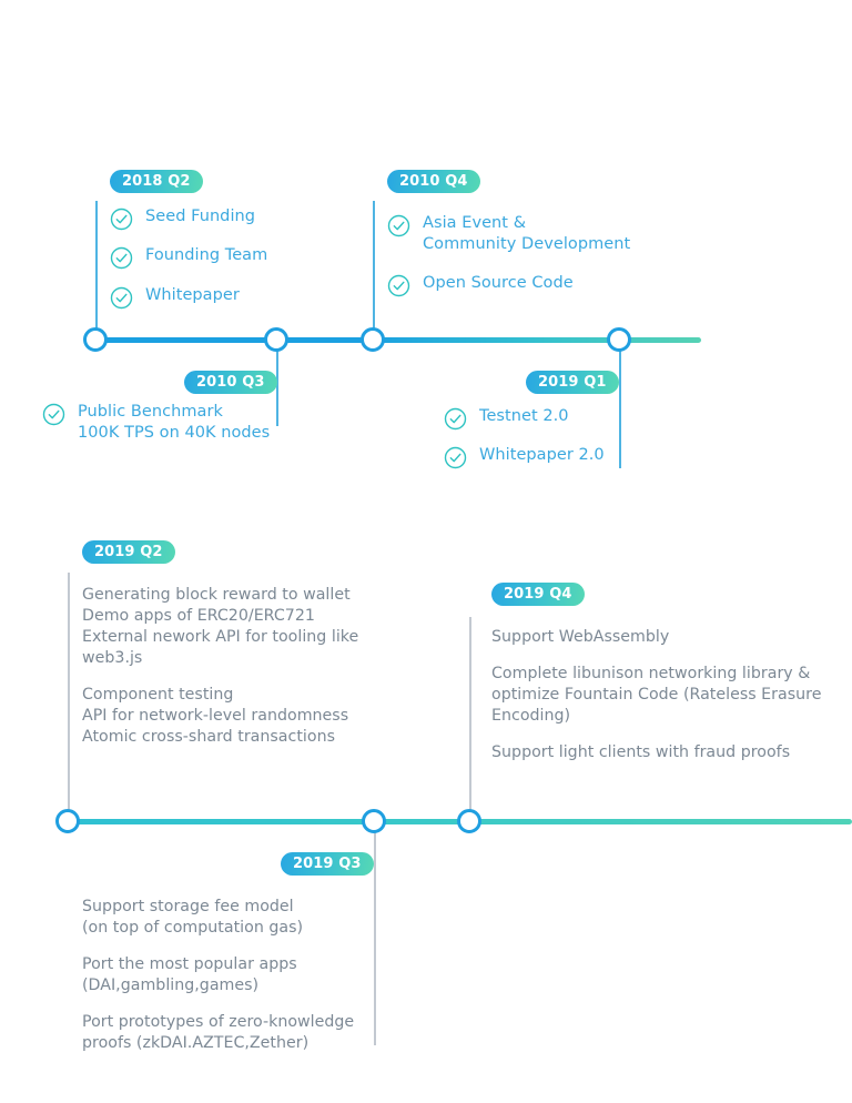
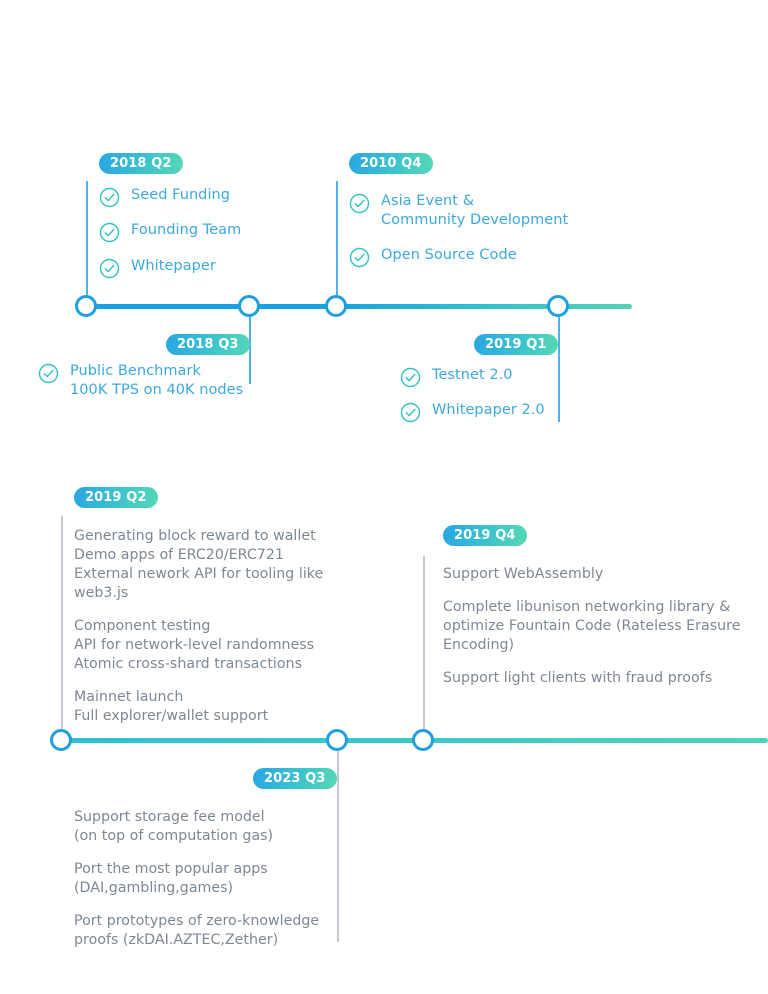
  2018 Q2
  Seed Funding
  Founding Team
  Whitepaper
  2010 Q4
  Asia Event &
  Community Development
  Open Source Code
- 2010 Q3
+ 2018 Q3
  Public Benchmark
  100K TPS on 40K nodes
  2019 Q1
  Testnet 2.0
  Whitepaper 2.0
  2019 Q2
  Generating block reward to wallet
  Demo apps of ERC20/ERC721
  External nework API for tooling like web3.js
  Component testing
  API for network-level randomness
  Atomic cross-shard transactions
+ Mainnet launch
+ Full explorer/wallet support
  2019 Q4
  Support WebAssembly
  Complete libunison networking library &
  optimize Fountain Code (Rateless Erasure
  Encoding)
  Support light clients with fraud proofs
- 2019 Q3
+ 2023 Q3
  Support storage fee model
  (on top of computation gas)
  Port the most popular apps
  (DAI,gambling,games)
  Port prototypes of zero-knowledge
  proofs (zkDAI.AZTEC,Zether)
